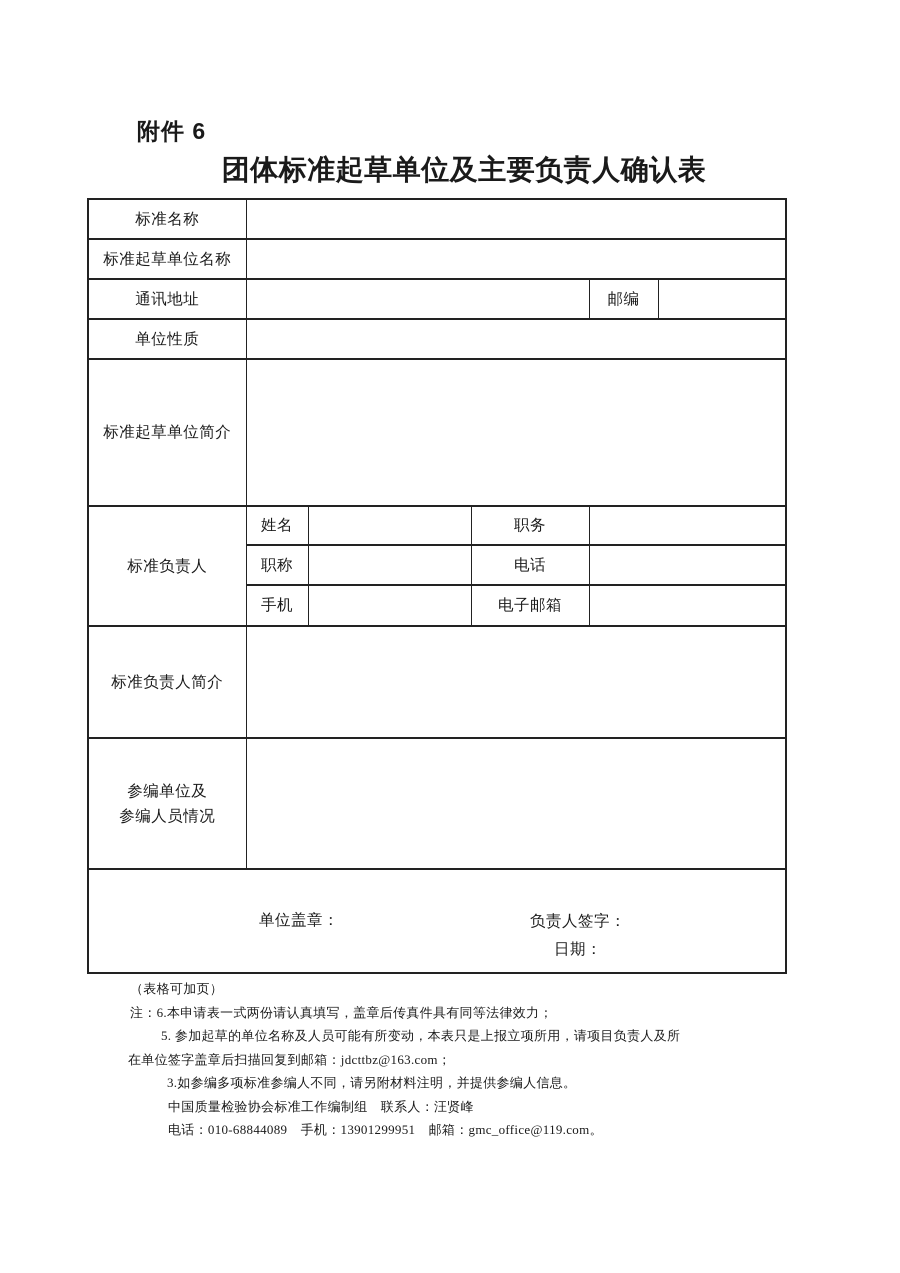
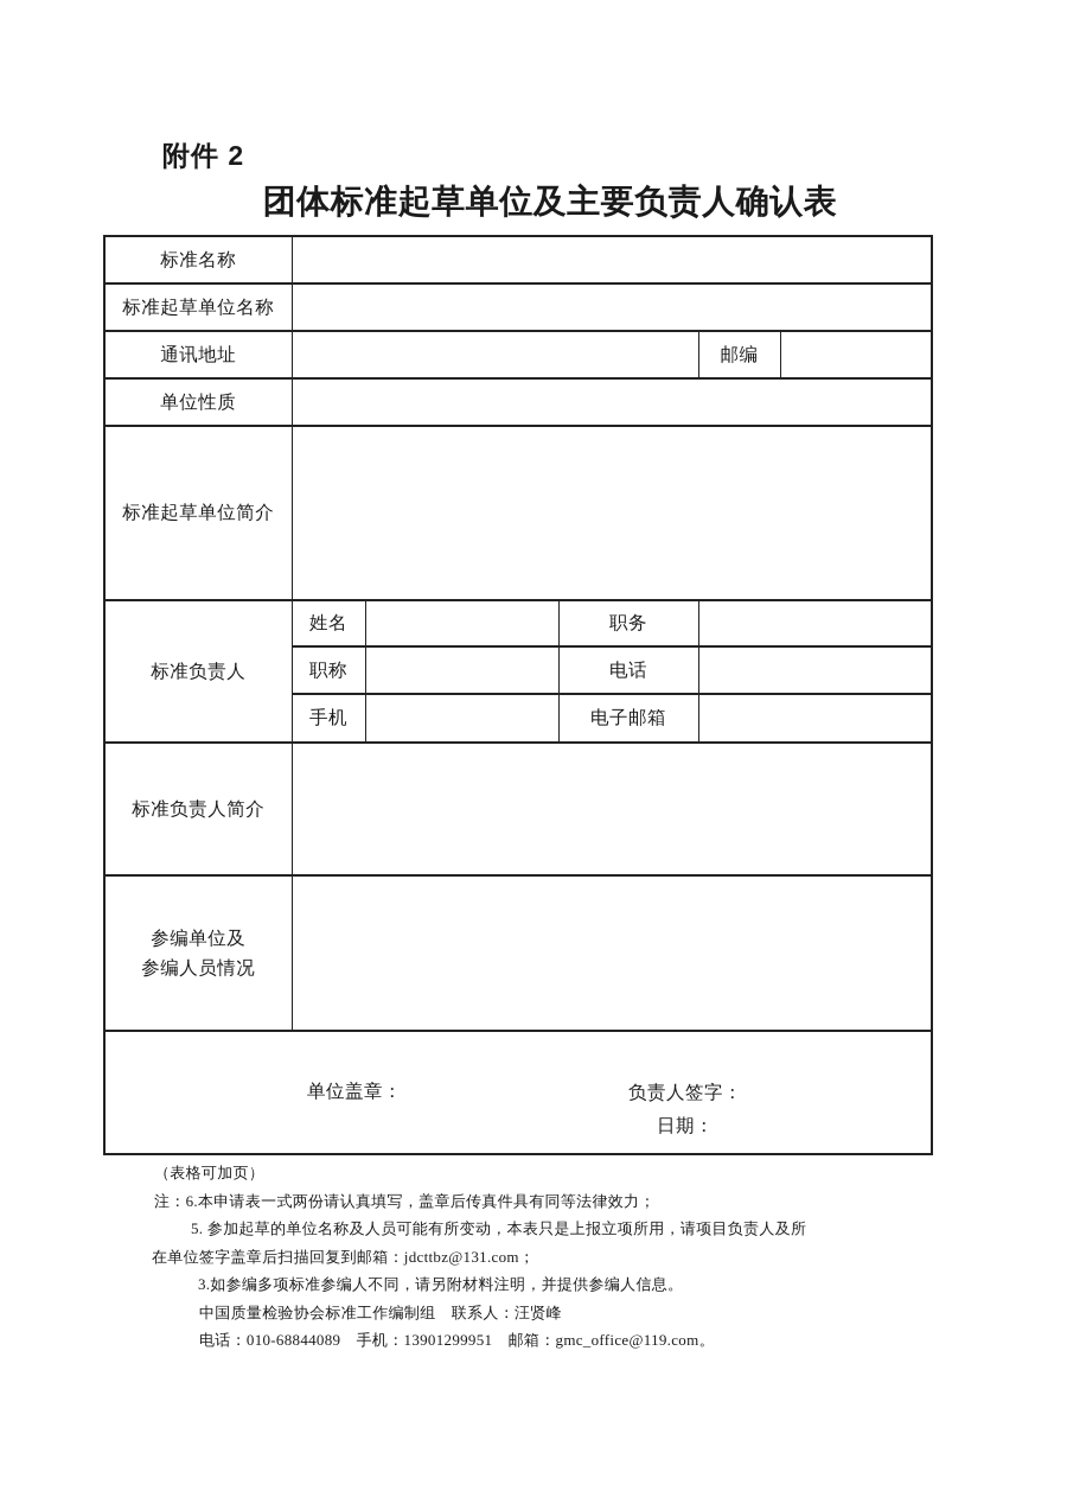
- 附件 6
+ 附件 2
  团体标准起草单位及主要负责人确认表
  标准名称
  标准起草单位名称
  通讯地址		邮编
  单位性质
  标准起草单位简介
  标准负责人	姓名		职务
  职称		电话
  手机		电子邮箱
  标准负责人简介
  参编单位及参编人员情况
  单位盖章： 负责人签字： 日期：
  （表格可加页）
  注：6.本申请表一式两份请认真填写，盖章后传真件具有同等法律效力；
  5. 参加起草的单位名称及人员可能有所变动，本表只是上报立项所用，请项目负责人及所
- 在单位签字盖章后扫描回复到邮箱：jdcttbz@163.com；
+ 在单位签字盖章后扫描回复到邮箱：jdcttbz@131.com；
  3.如参编多项标准参编人不同，请另附材料注明，并提供参编人信息。
  中国质量检验协会标准工作编制组 联系人：汪贤峰
  电话：010-68844089 手机：13901299951 邮箱：gmc_office@119.com。
